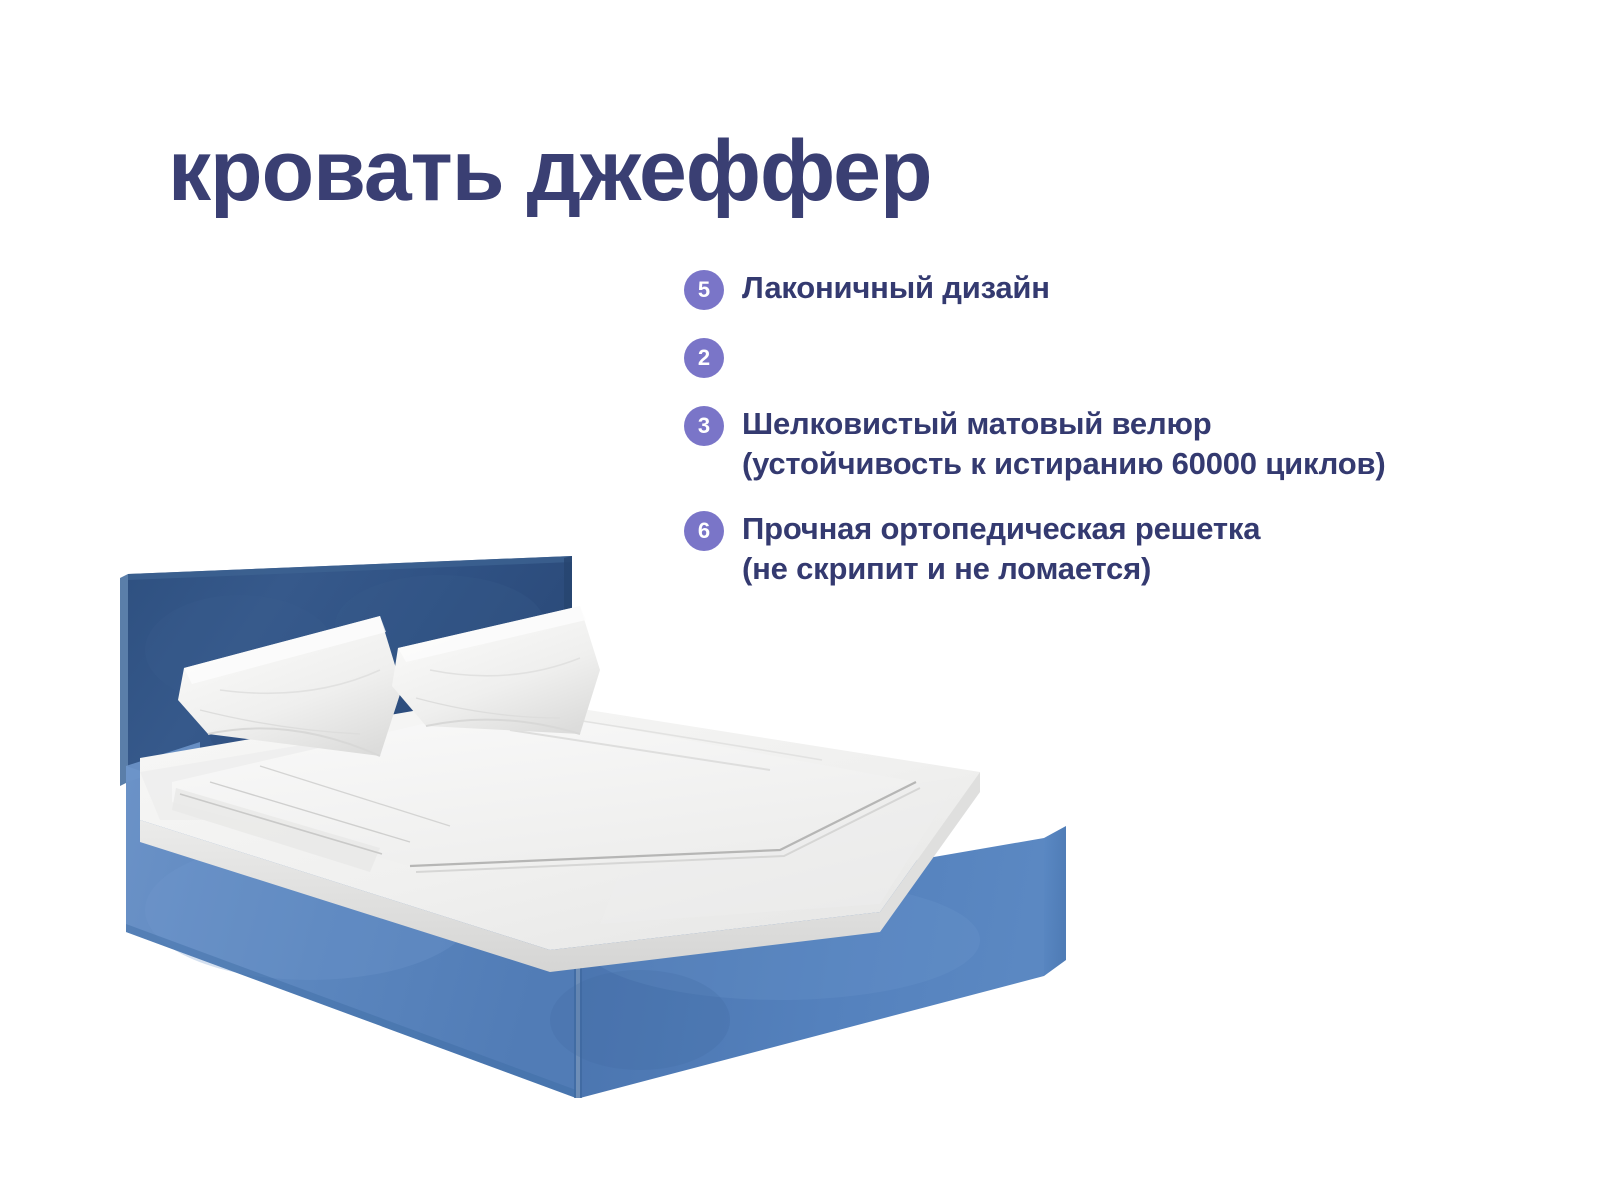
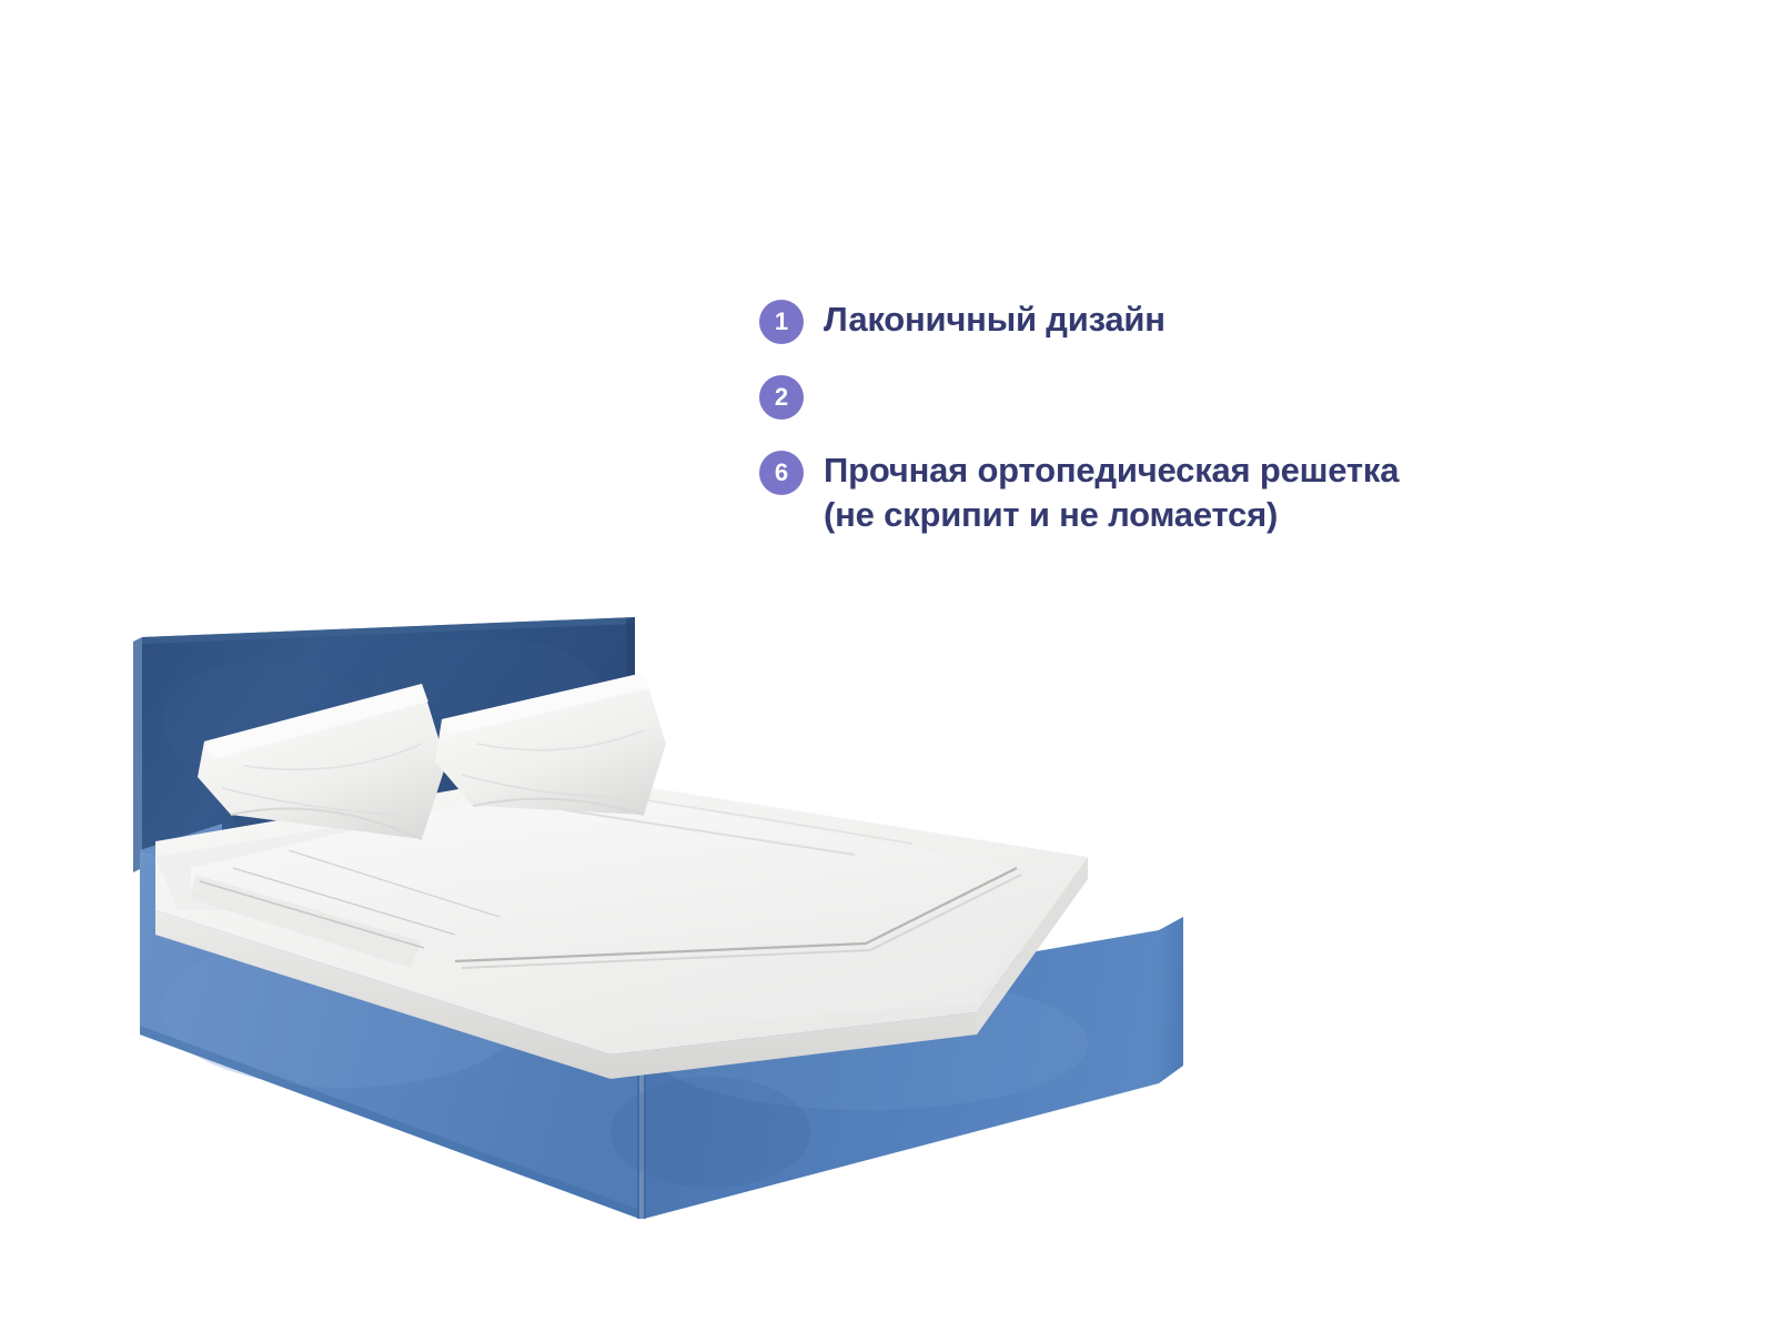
- кровать джеффер
- 5
+ 1
  Лаконичный дизайн
  2
- 3
- Шелковистый матовый велюр
- (устойчивость к истиранию 60000 циклов)
  6
  Прочная ортопедическая решетка
  (не скрипит и не ломается)
